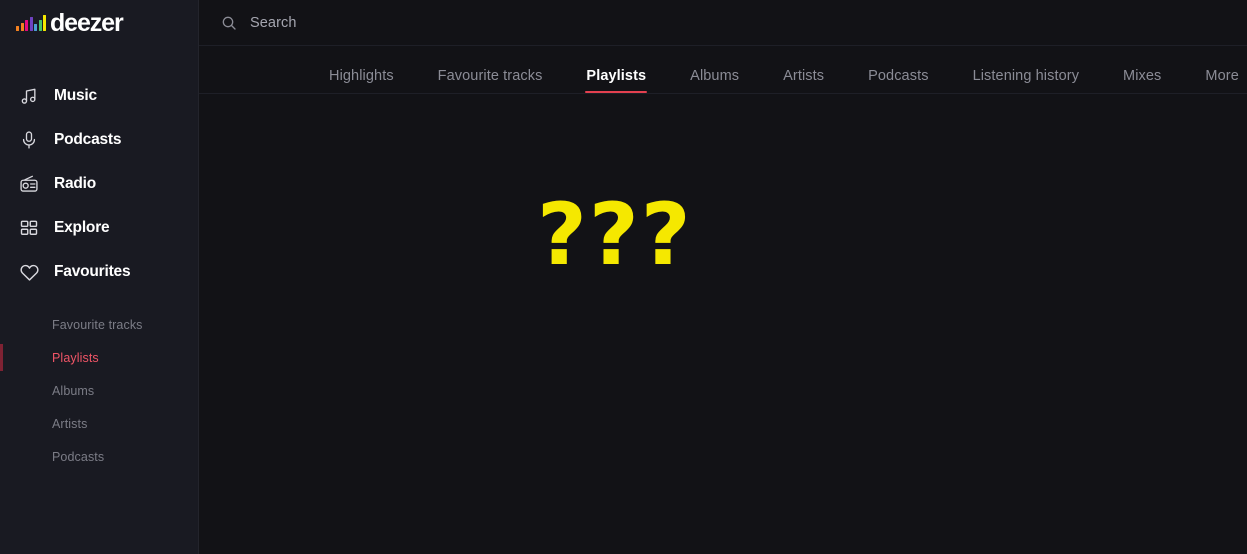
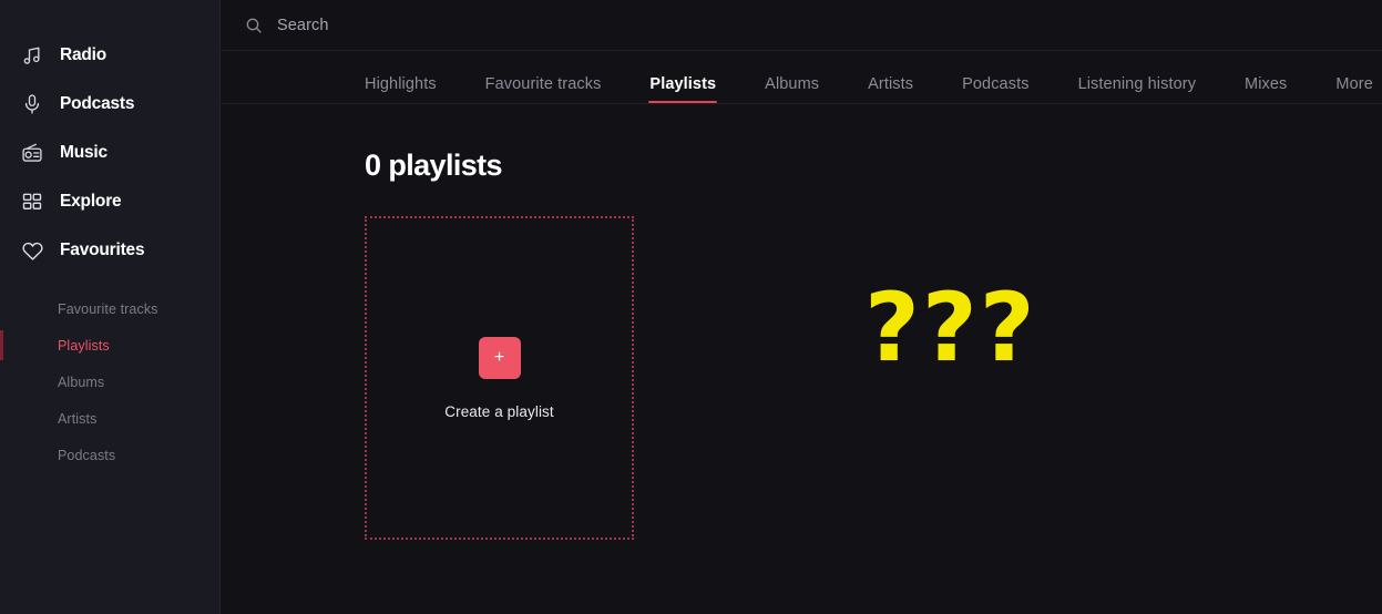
- deezer
- Music
+ Radio
  Podcasts
- Radio
+ Music
  Explore
  Favourites
  Favourite tracks
  Playlists
  Albums
  Artists
  Podcasts
  Search
  Highlights
  Favourite tracks
  Playlists
  Albums
  Artists
  Podcasts
  Listening history
  Mixes
  More
+ 0 playlists
+ +
+ Create a playlist
  ???
